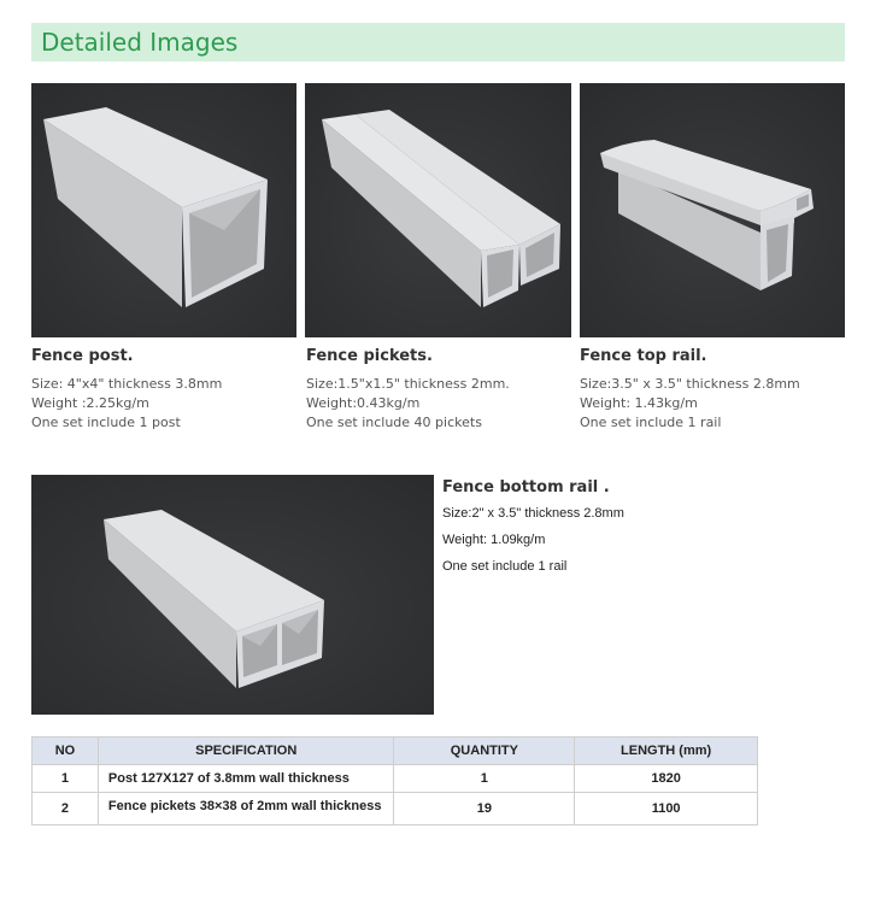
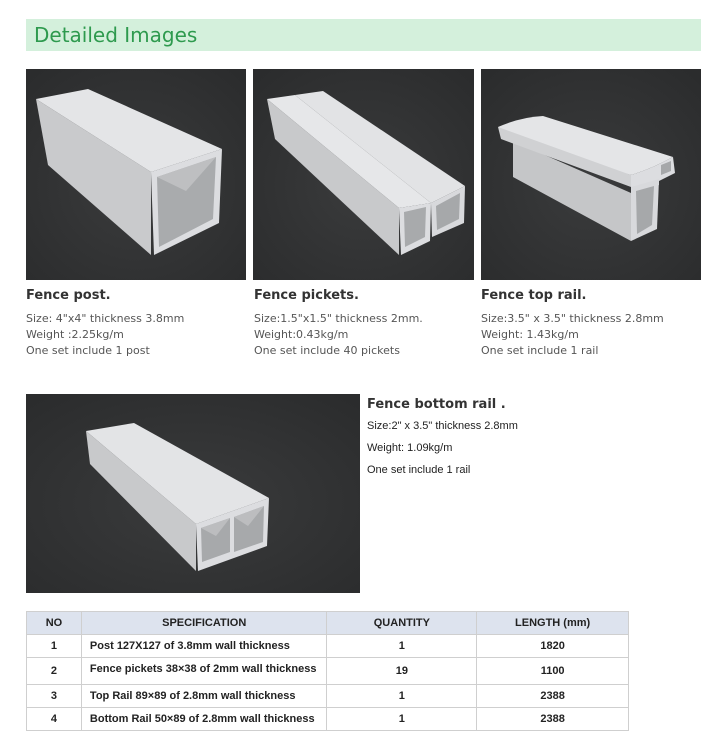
  Detailed Images
  Fence post.
  Size: 4"x4" thickness 3.8mm
  Weight :2.25kg/m
  One set include 1 post
  Fence pickets.
  Size:1.5"x1.5" thickness 2mm.
  Weight:0.43kg/m
  One set include 40 pickets
  Fence top rail.
  Size:3.5" x 3.5" thickness 2.8mm
  Weight: 1.43kg/m
  One set include 1 rail
  Fence bottom rail .
  Size:2" x 3.5" thickness 2.8mm
  Weight: 1.09kg/m
  One set include 1 rail
  NO	SPECIFICATION	QUANTITY	LENGTH (mm)
  1	Post 127X127 of 3.8mm wall thickness	1	1820
  2	Fence pickets 38×38 of 2mm wall thickness	19	1100
+ 3	Top Rail 89×89 of 2.8mm wall thickness	1	2388
+ 4	Bottom Rail 50×89 of 2.8mm wall thickness	1	2388
